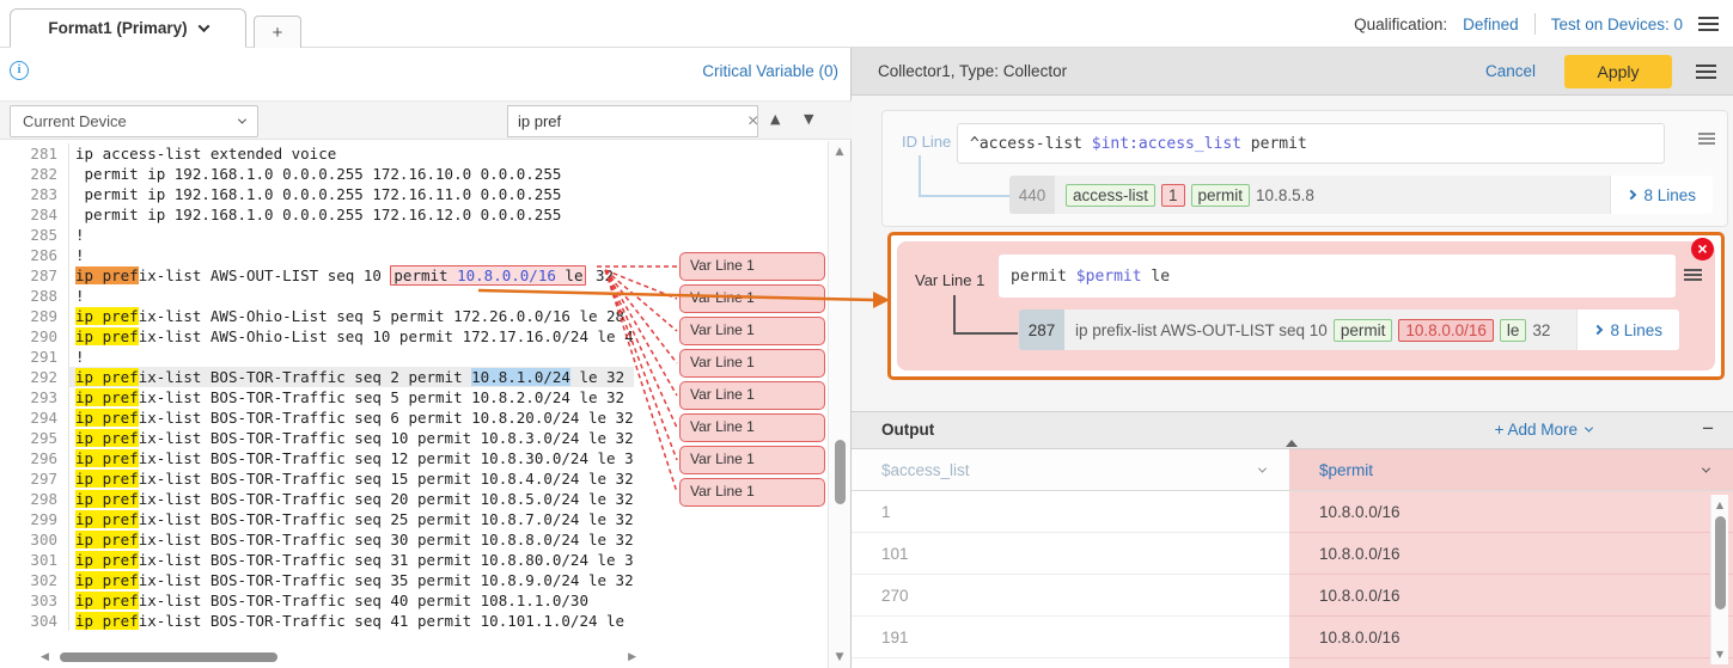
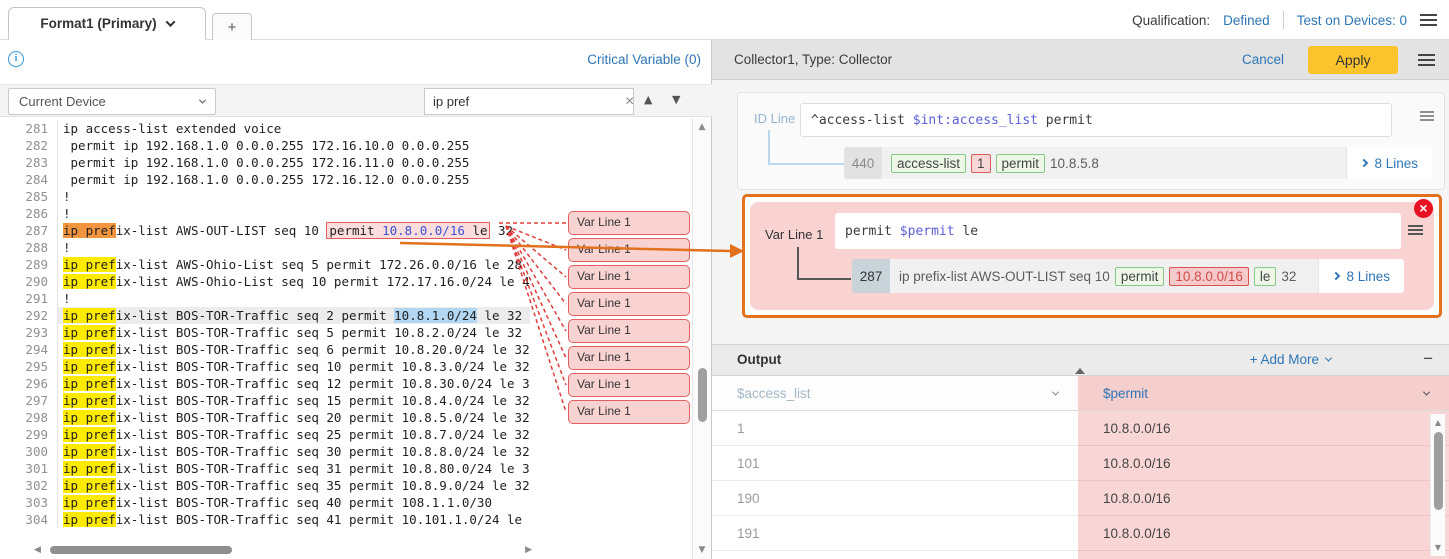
  Format1 (Primary)
  +
  Qualification:
  Defined
  Test on Devices: 0
  i
  Critical Variable (0)
  Current Device
  ip pref
  ×
  ▲
  ▼
  281
  ip access-list extended voice
  282
  permit ip 192.168.1.0 0.0.0.255 172.16.10.0 0.0.0.255
  283
  permit ip 192.168.1.0 0.0.0.255 172.16.11.0 0.0.0.255
  284
  permit ip 192.168.1.0 0.0.0.255 172.16.12.0 0.0.0.255
  285
  !
  286
  !
  287
  ip prefix-list AWS-OUT-LIST seq 10 permit 10.8.0.0/16 le 32
  288
  !
  289
  ip prefix-list AWS-Ohio-List seq 5 permit 172.26.0.0/16 le 28
  290
  ip prefix-list AWS-Ohio-List seq 10 permit 172.17.16.0/24 le 4
  291
  !
  292
  ip prefix-list BOS-TOR-Traffic seq 2 permit 10.8.1.0/24 le 32
  293
  ip prefix-list BOS-TOR-Traffic seq 5 permit 10.8.2.0/24 le 32
  294
  ip prefix-list BOS-TOR-Traffic seq 6 permit 10.8.20.0/24 le 32
  295
  ip prefix-list BOS-TOR-Traffic seq 10 permit 10.8.3.0/24 le 32
  296
  ip prefix-list BOS-TOR-Traffic seq 12 permit 10.8.30.0/24 le 3
  297
  ip prefix-list BOS-TOR-Traffic seq 15 permit 10.8.4.0/24 le 32
  298
  ip prefix-list BOS-TOR-Traffic seq 20 permit 10.8.5.0/24 le 32
  299
  ip prefix-list BOS-TOR-Traffic seq 25 permit 10.8.7.0/24 le 32
  300
  ip prefix-list BOS-TOR-Traffic seq 30 permit 10.8.8.0/24 le 32
  301
  ip prefix-list BOS-TOR-Traffic seq 31 permit 10.8.80.0/24 le 3
  302
  ip prefix-list BOS-TOR-Traffic seq 35 permit 10.8.9.0/24 le 32
  303
  ip prefix-list BOS-TOR-Traffic seq 40 permit 108.1.1.0/30
  304
  ip prefix-list BOS-TOR-Traffic seq 41 permit 10.101.1.0/24 le
  Var Line 1
  Var Line 1
  Var Line 1
  Var Line 1
  Var Line 1
  Var Line 1
  Var Line 1
  ▲
  ▼
  ◀
  ▶
  Collector1, Type: Collector
  Cancel
  Apply
  ID Line
  ^access-list
  $int:access_list
  permit
  440
  access-list
  1
  permit
  10.8.5.8
  8 Lines
  ×
  Var Line 1
  permit
  $permit
  le
  287
  ip prefix-list AWS-OUT-LIST seq 10
  permit
  10.8.0.0/16
  le
  32
  8 Lines
  Output
  + Add More
  −
  $access_list
  $permit
  1
  10.8.0.0/16
  101
  10.8.0.0/16
- 270
+ 190
  10.8.0.0/16
  191
  10.8.0.0/16
  ▲
  ▼
